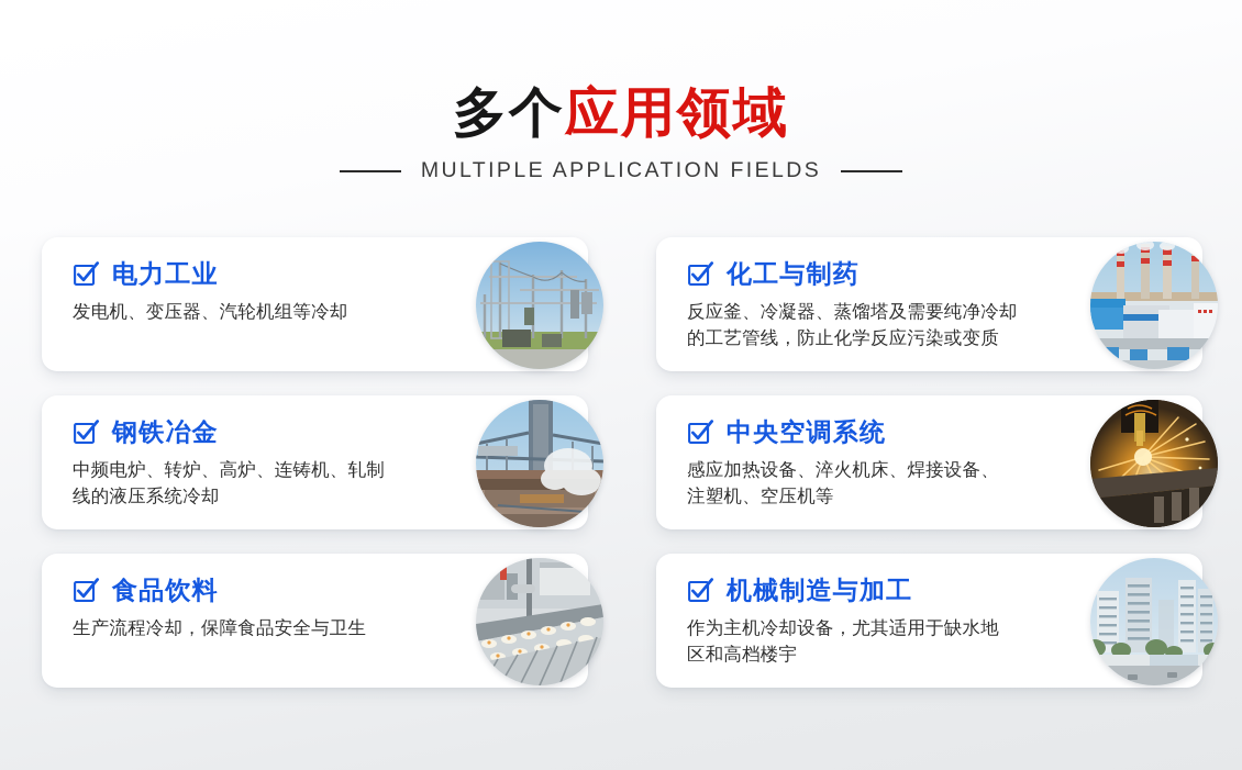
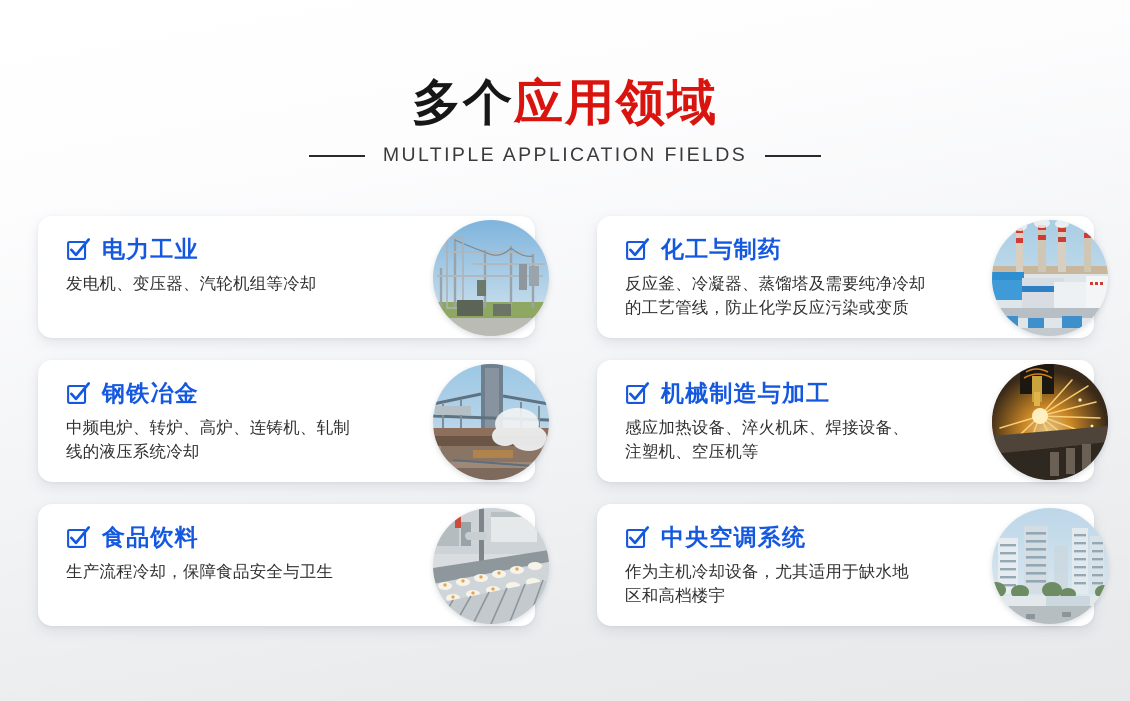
  多个应用领域
  MULTIPLE APPLICATION FIELDS
  电力工业
  发电机、变压器、汽轮机组等冷却
  化工与制药
  反应釜、冷凝器、蒸馏塔及需要纯净冷却
  的工艺管线，防止化学反应污染或变质
  钢铁冶金
  中频电炉、转炉、高炉、连铸机、轧制
  线的液压系统冷却
- 中央空调系统
+ 机械制造与加工
  感应加热设备、淬火机床、焊接设备、
  注塑机、空压机等
  食品饮料
  生产流程冷却，保障食品安全与卫生
- 机械制造与加工
+ 中央空调系统
  作为主机冷却设备，尤其适用于缺水地
  区和高档楼宇
